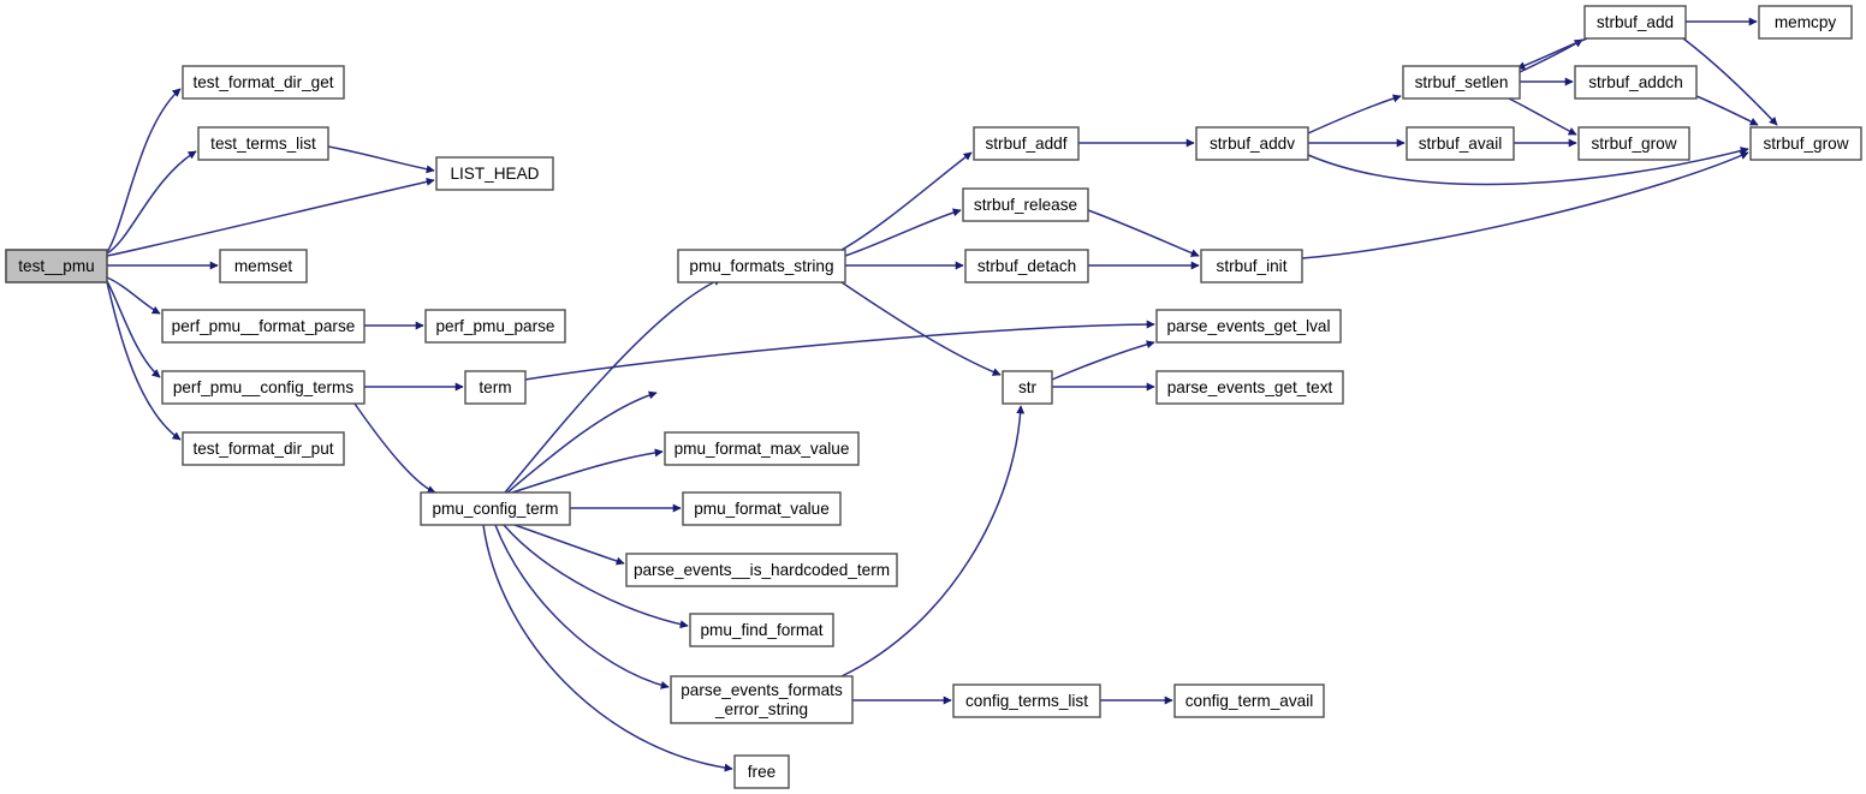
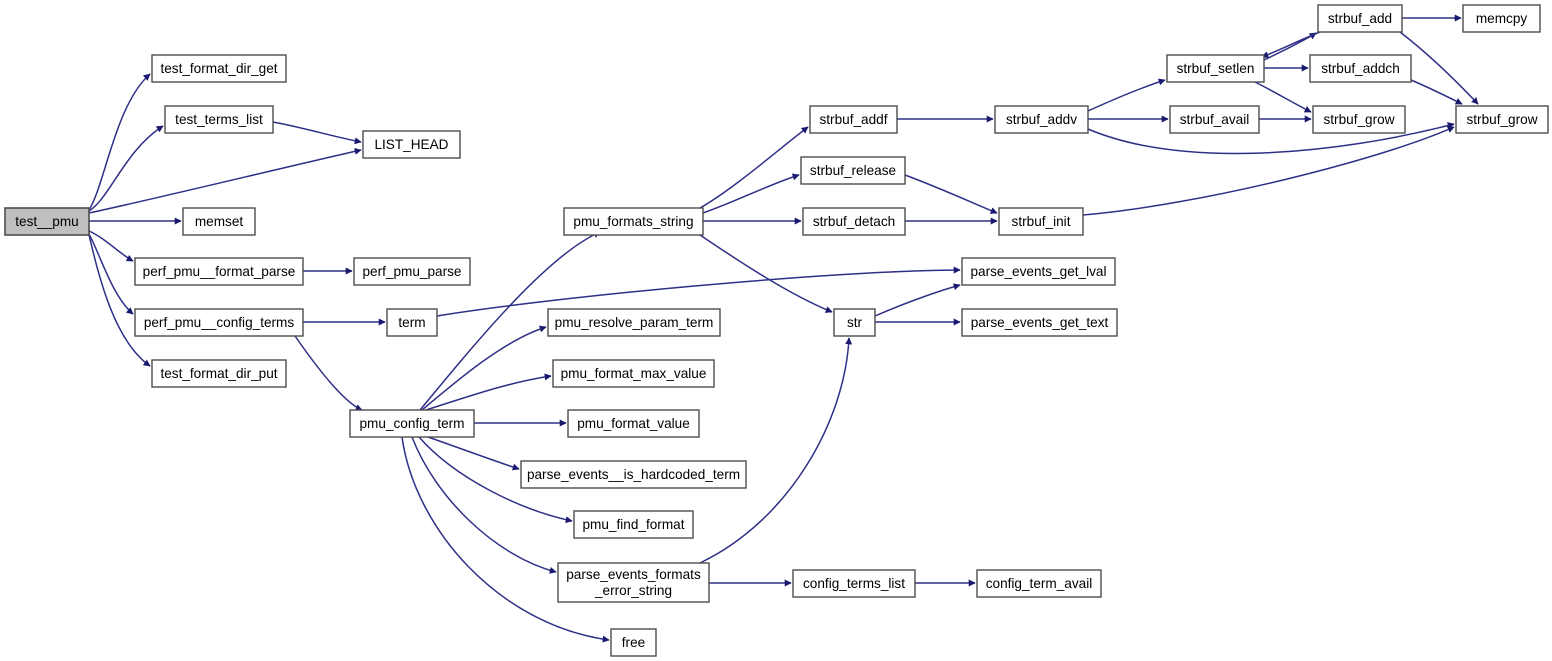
  test__pmu
  test_format_dir_get
  test_terms_list
  LIST_HEAD
  memset
  perf_pmu__format_parse
  perf_pmu_parse
  perf_pmu__config_terms
  term
  test_format_dir_put
  pmu_config_term
  pmu_formats_string
+ pmu_resolve_param_term
  pmu_format_max_value
  pmu_format_value
  parse_events__is_hardcoded_term
  pmu_find_format
  parse_events_formats
  _error_string
  free
  strbuf_addf
  strbuf_release
  strbuf_detach
  str
  config_terms_list
  strbuf_addv
  strbuf_init
  parse_events_get_lval
  parse_events_get_text
  config_term_avail
  strbuf_add
  memcpy
  strbuf_setlen
  strbuf_addch
  strbuf_avail
  strbuf_grow
  strbuf_grow
